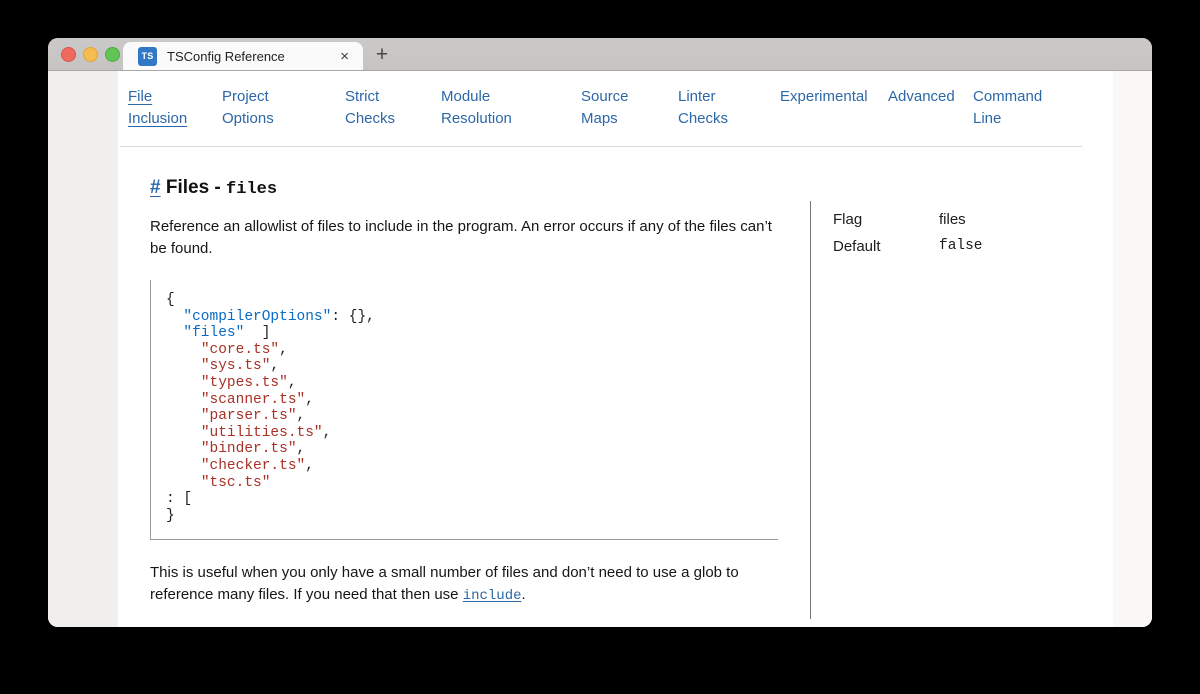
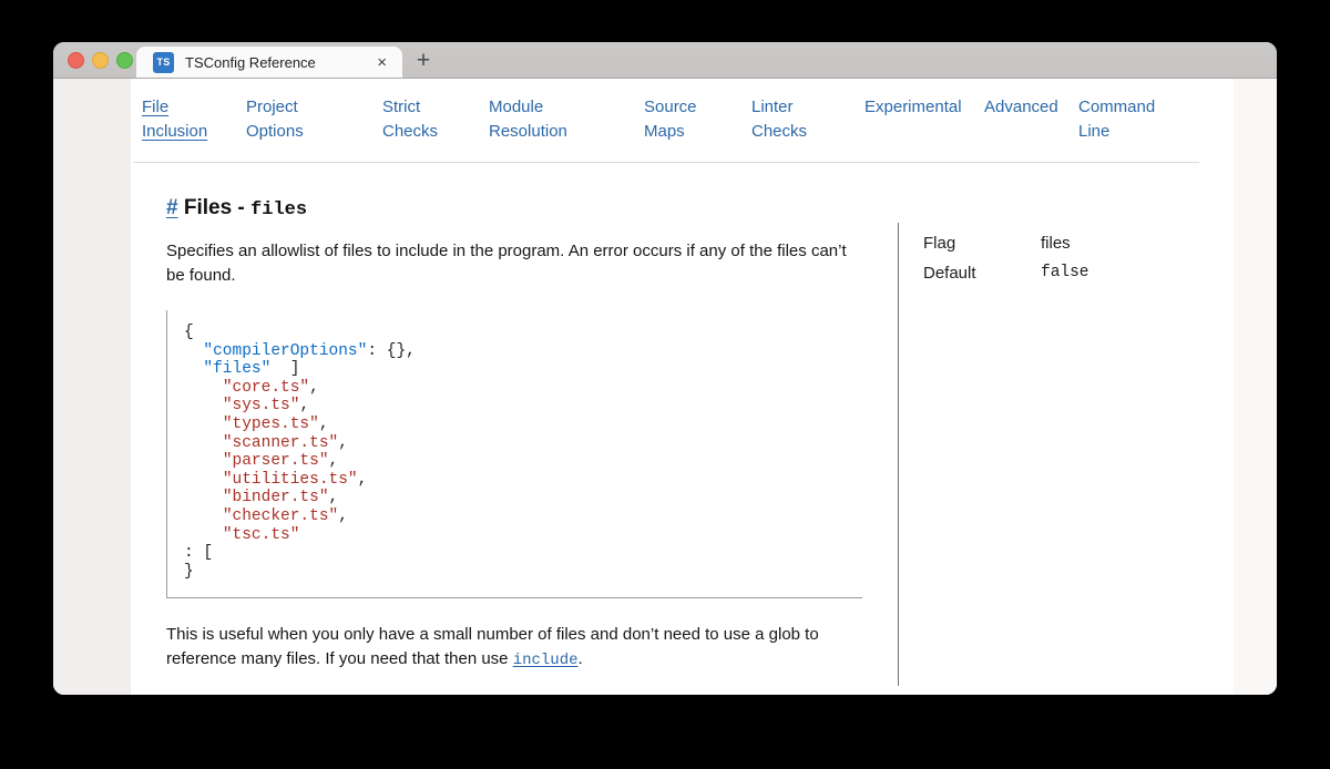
  TS
  TSConfig Reference
  ×
  +
  File
  Inclusion
  Project
  Options
  Strict
  Checks
  Module
  Resolution
  Source
  Maps
  Linter
  Checks
  Experimental
  Advanced
  Command
  Line
  # Files - files
- Reference an allowlist of files to include in the program. An error occurs if any of the files can’t be found.
+ Specifies an allowlist of files to include in the program. An error occurs if any of the files can’t be found.
  {
  "compilerOptions": {},
  "files" ]
  "core.ts",
  "sys.ts",
  "types.ts",
  "scanner.ts",
  "parser.ts",
  "utilities.ts",
  "binder.ts",
  "checker.ts",
  "tsc.ts"
  : [
  }
  This is useful when you only have a small number of files and don’t need to use a glob to reference many files. If you need that then use include.
  Flag
  files
  Default
  false
